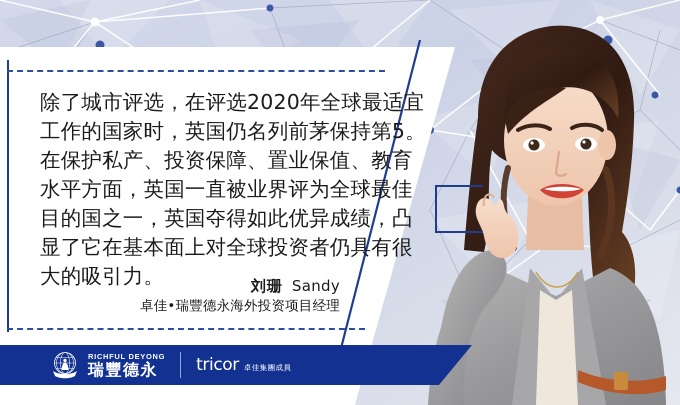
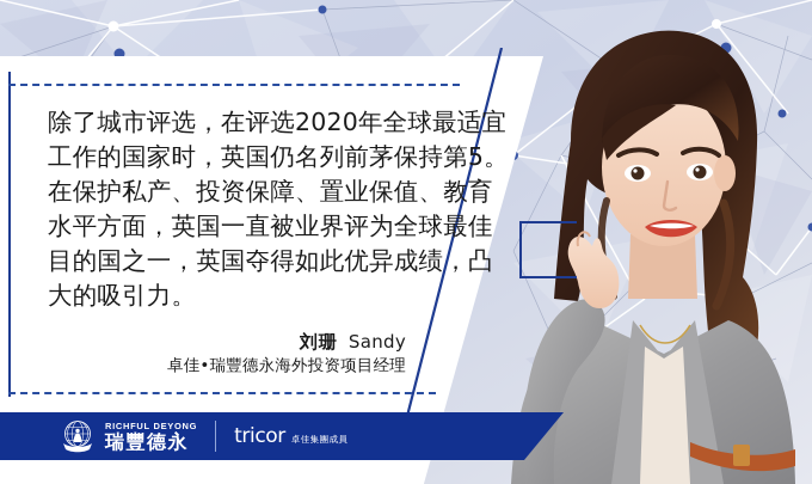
  除了城市评选，在评选2020年全球最适宜
  工作的国家时，英国仍名列前茅保持第5。
  在保护私产、投资保障、置业保值、教育
  水平方面，英国一直被业界评为全球最佳
  目的国之一，英国夺得如此优异成绩，凸
- 显了它在基本面上对全球投资者仍具有很
  大的吸引力。
  刘珊 Sandy
  卓佳•瑞豐德永海外投资项目经理
  RICHFUL DEYONG
  瑞豐德永
  tricor
  卓佳集團成員
